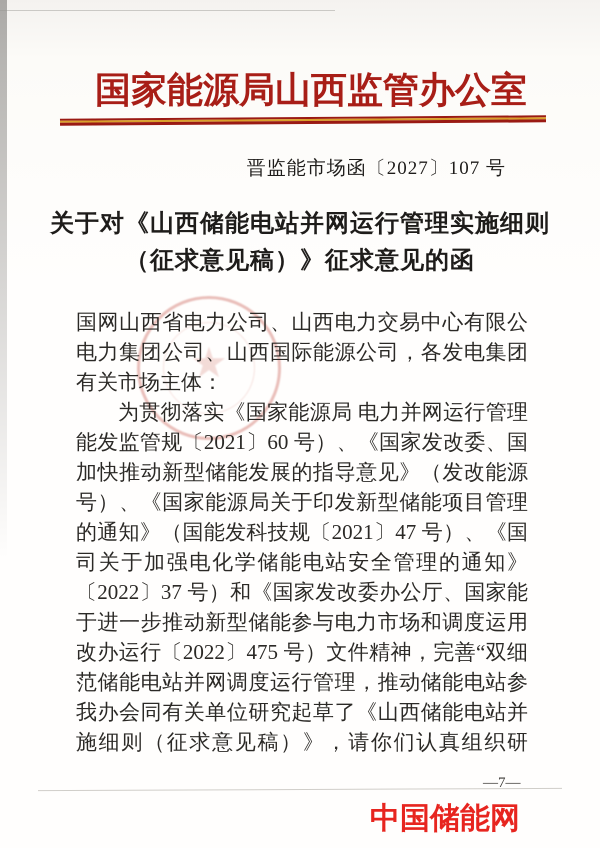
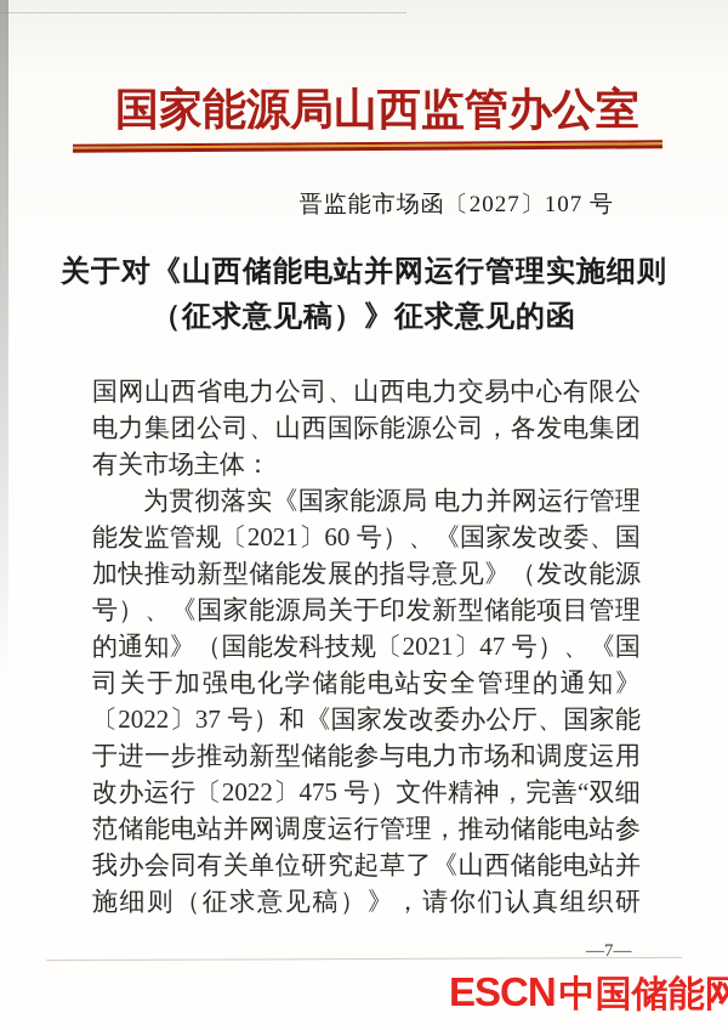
  国家能源局山西监管办公室
  晋监能市场函〔2027〕107 号
  关于对《山西储能电站并网运行管理实施细则
  （征求意见稿）》征求意见的函
- ★
  国网山西省电力公司、山西电力交易中心有限公
  电力集团公司、山西国际能源公司，各发电集团
  有关市场主体：
  为贯彻落实《国家能源局 电力并网运行管理
  能发监管规〔2021〕60 号）、《国家发改委、国
  号）、《国家能源局关于印发新型储能项目管理
  的通知》（国能发科技规〔2021〕47 号）、《国
  司关于加强电化学储能电站安全管理的通知》
  〔2022〕37 号）和《国家发改委办公厅、国家能
  于进一步推动新型储能参与电力市场和调度运用
  改办运行〔2022〕475 号）文件精神，完善“双细
  范储能电站并网调度运行管理，推动储能电站参
  我办会同有关单位研究起草了《山西储能电站并
  施细则（征求意见稿）》，请你们认真组织研
  —7—
+ ESCN
  中国储能网
